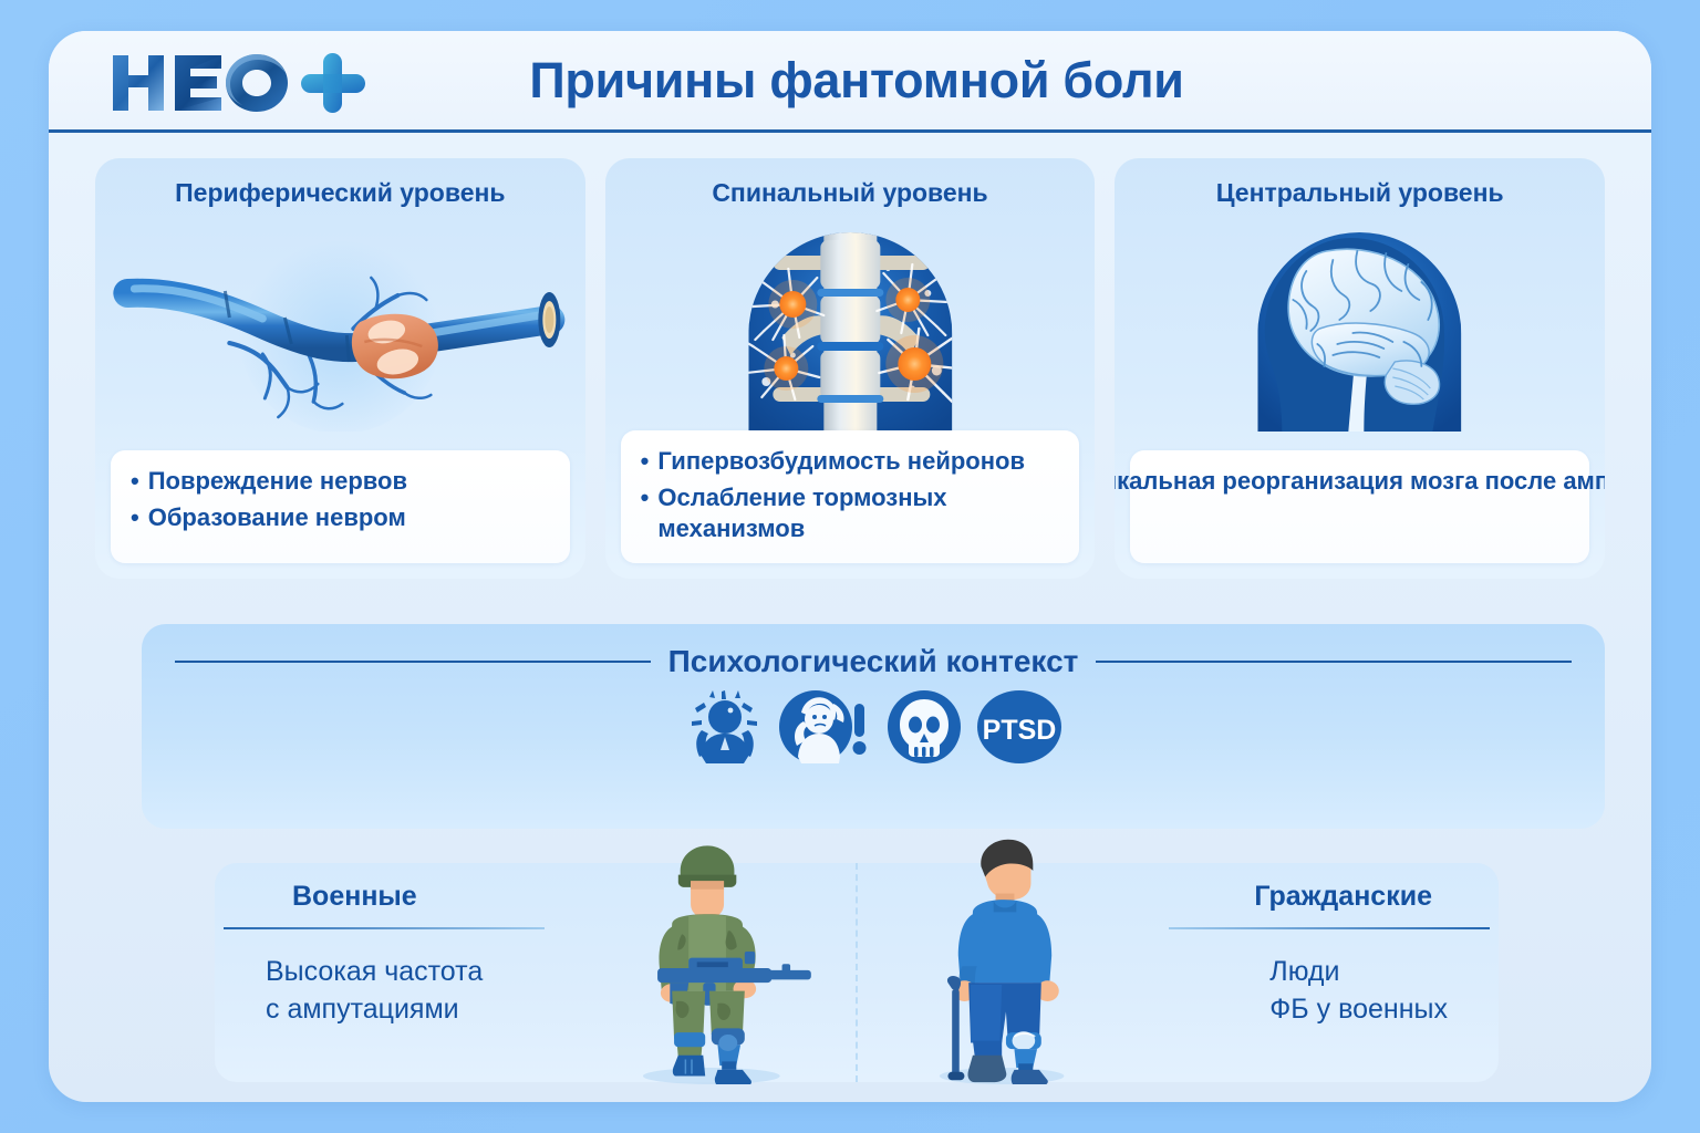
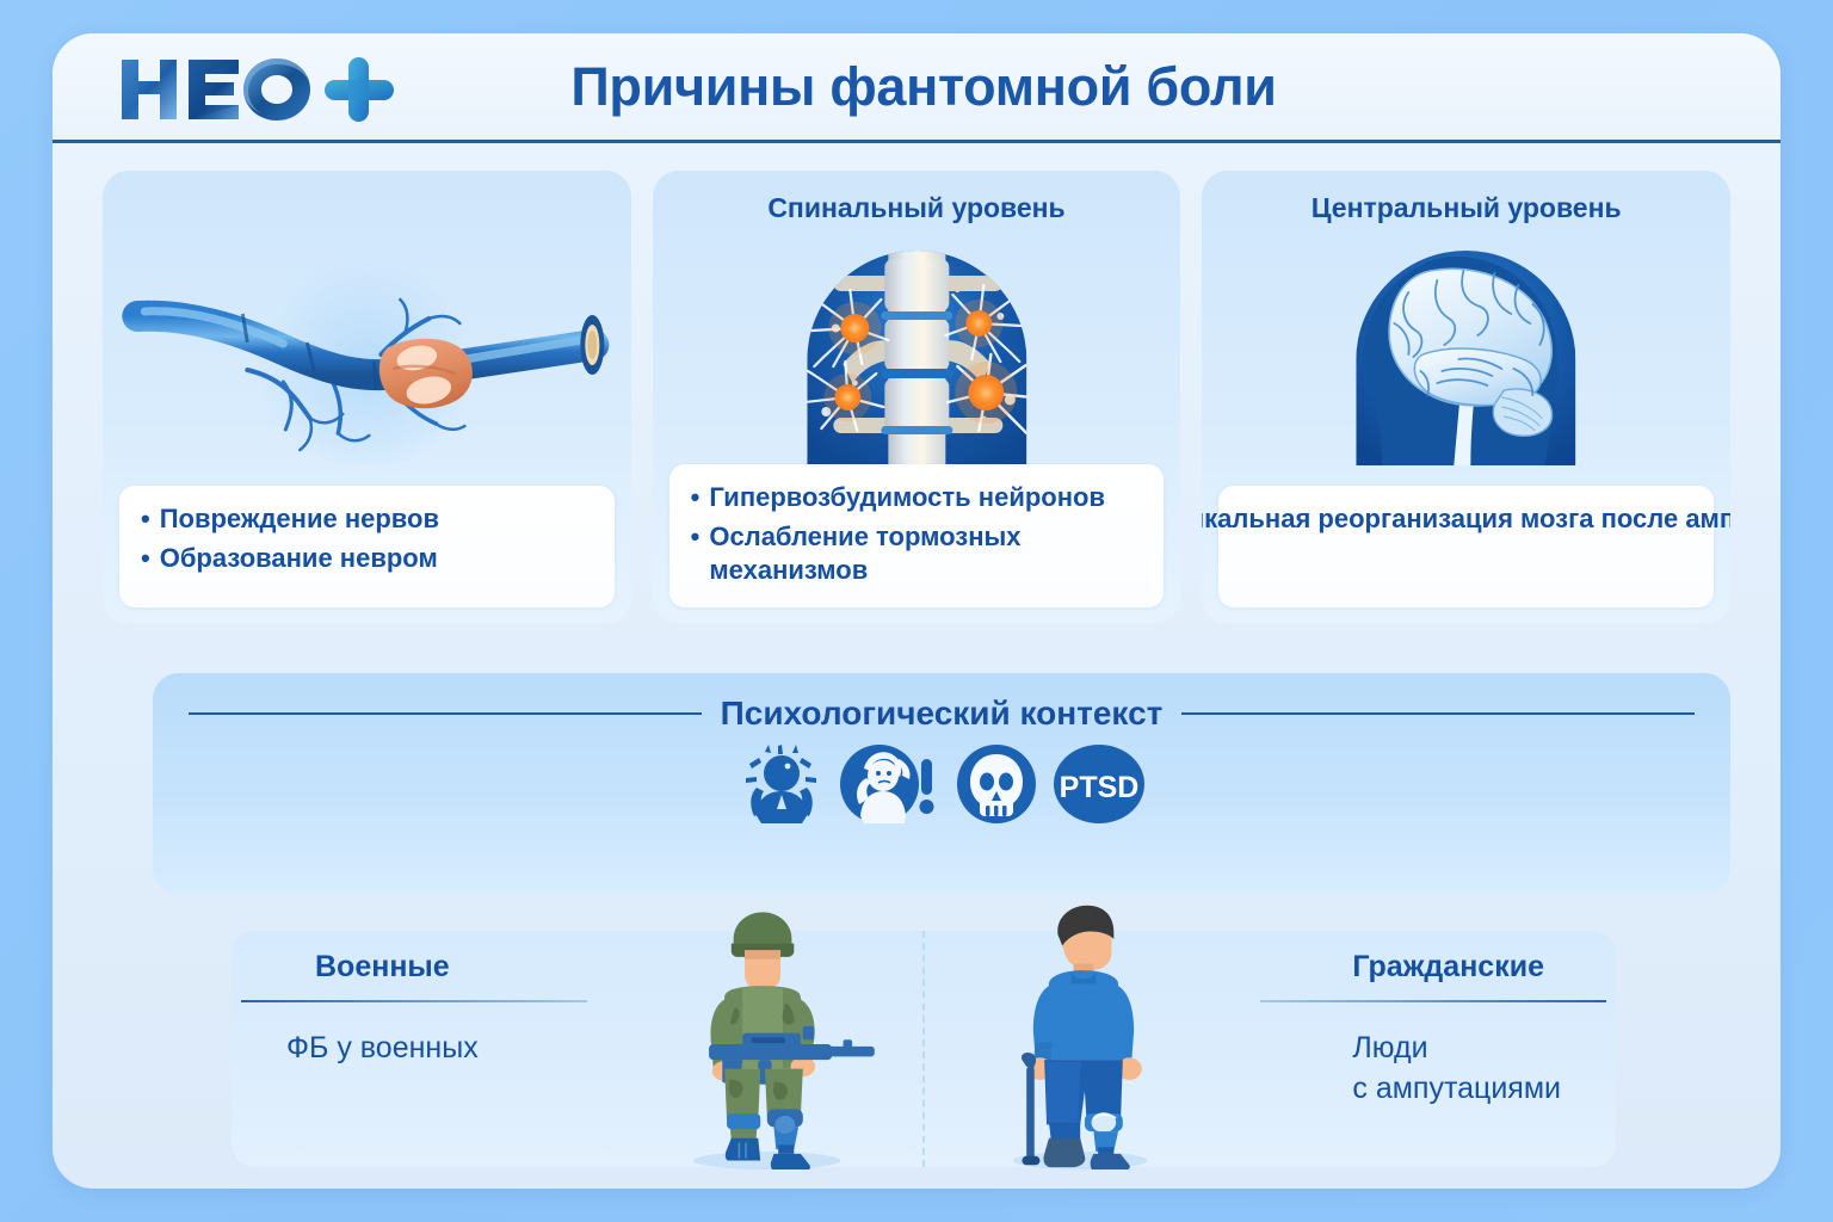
  Причины фантомной боли
- Периферический уровень
  •
  Повреждение нервов
  •
  Образование невром
  Спинальный уровень
  •
  Гипервозбудимость нейронов
  •
  Ослабление тормозных механизмов
  Центральный уровень
  кальная реорганизация мозга после амп
  Психологический контекст
  PTSD
  Военные
- Высокая частота
- с ампутациями
+ ФБ у военных
  Гражданские
  Люди
- ФБ у военных
+ с ампутациями
